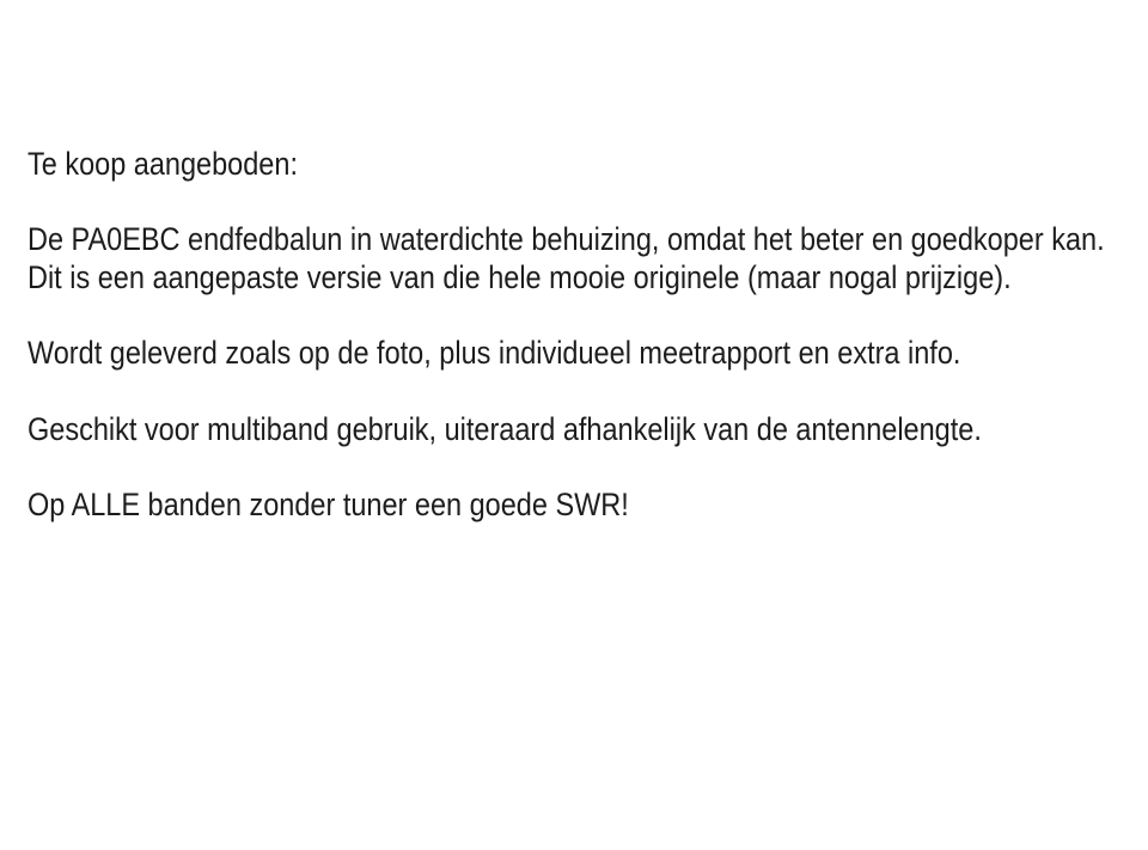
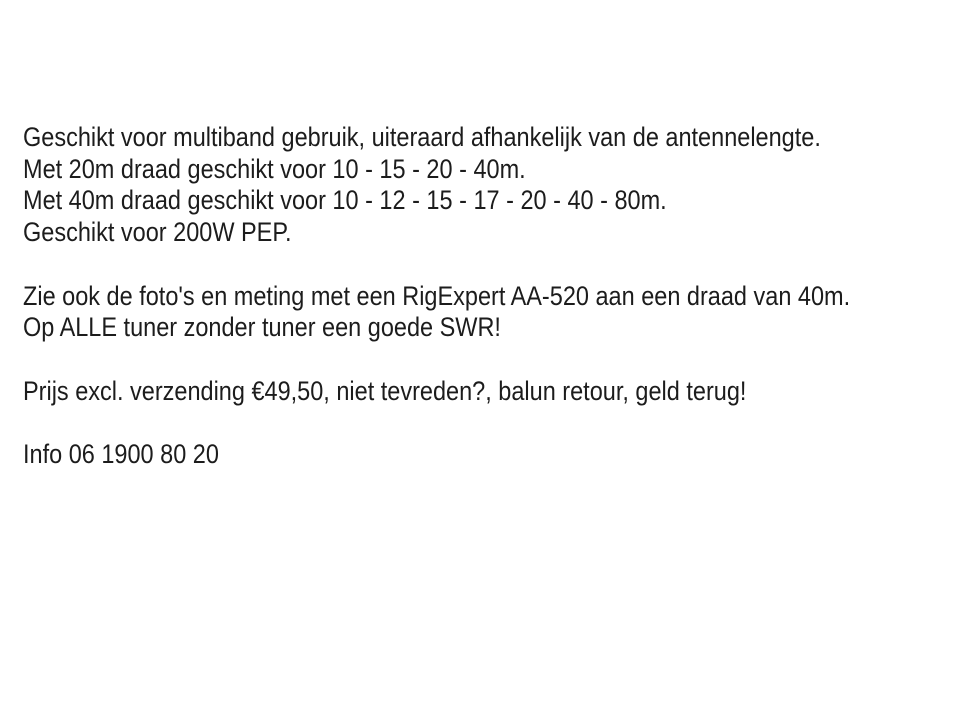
- Te koop aangeboden:
- De PA0EBC endfedbalun in waterdichte behuizing, omdat het beter en goedkoper kan.
- Dit is een aangepaste versie van die hele mooie originele (maar nogal prijzige).
- Wordt geleverd zoals op de foto, plus individueel meetrapport en extra info.
  Geschikt voor multiband gebruik, uiteraard afhankelijk van de antennelengte.
+ Met 20m draad geschikt voor 10 - 15 - 20 - 40m.
+ Met 40m draad geschikt voor 10 - 12 - 15 - 17 - 20 - 40 - 80m.
+ Geschikt voor 200W PEP.
+ Zie ook de foto's en meting met een RigExpert AA-520 aan een draad van 40m.
- Op ALLE banden zonder tuner een goede SWR!
+ Op ALLE tuner zonder tuner een goede SWR!
+ Prijs excl. verzending €49,50, niet tevreden?, balun retour, geld terug!
+ Info 06 1900 80 20
